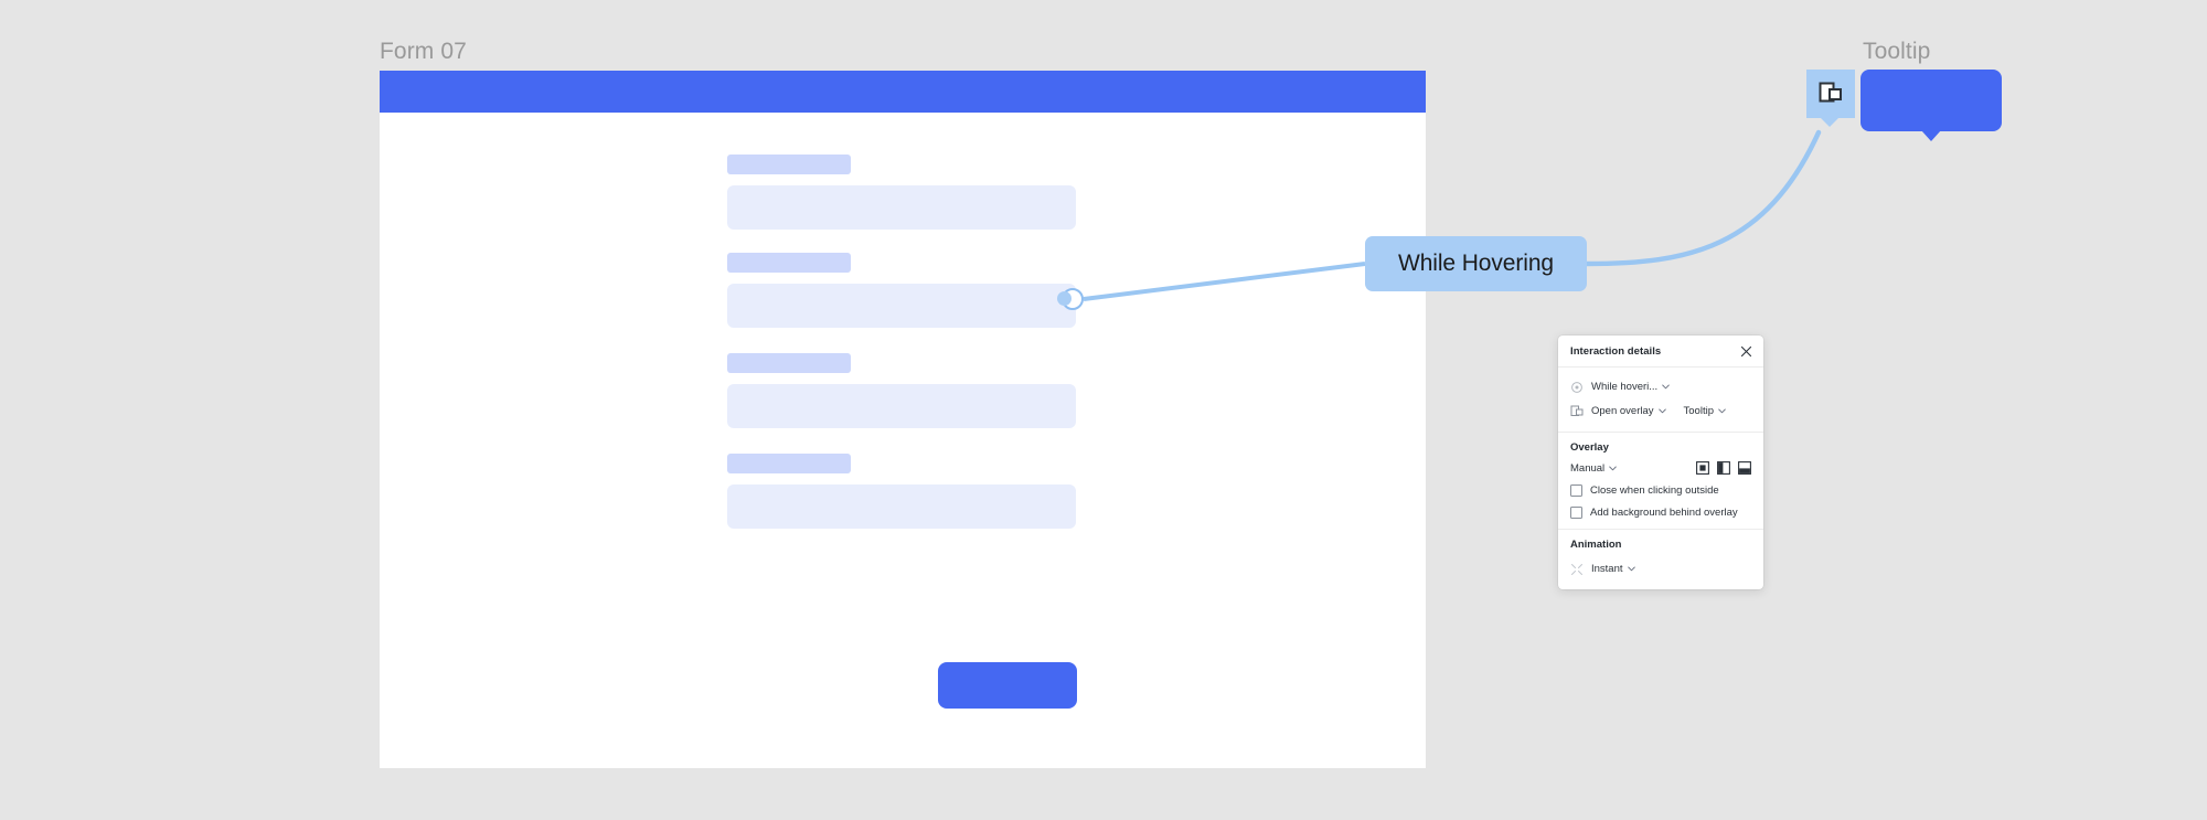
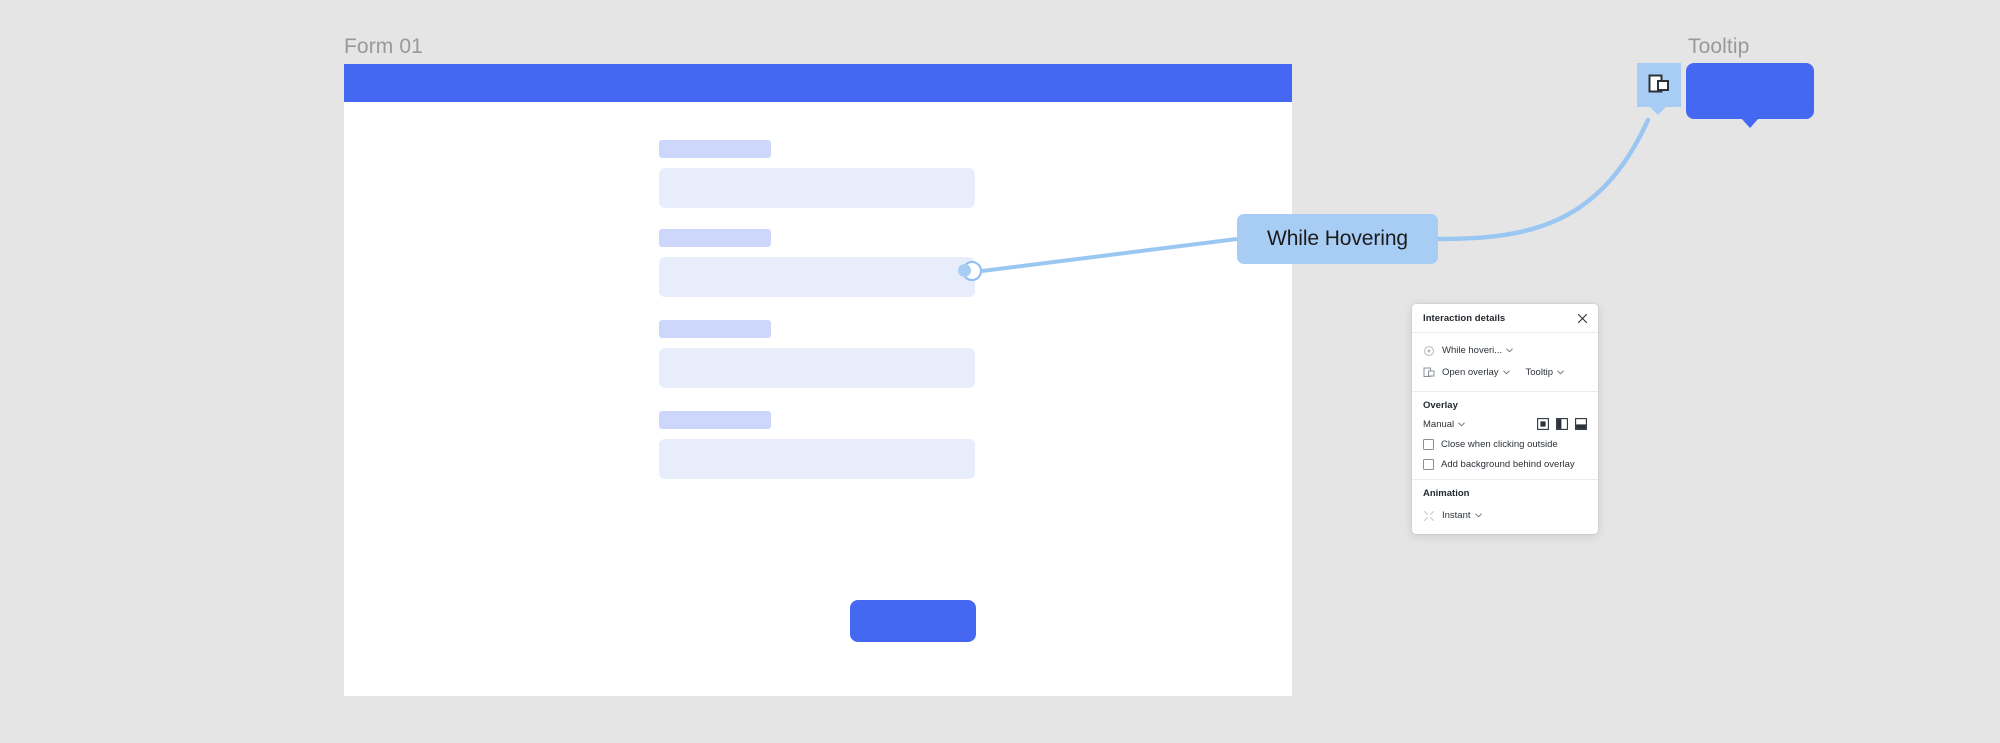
- Form 07
+ Form 01
  While Hovering
  Tooltip
  Interaction details
  While hoveri...
  Open overlay
  Tooltip
  Overlay
  Manual
  Close when clicking outside
  Add background behind overlay
  Animation
  Instant
